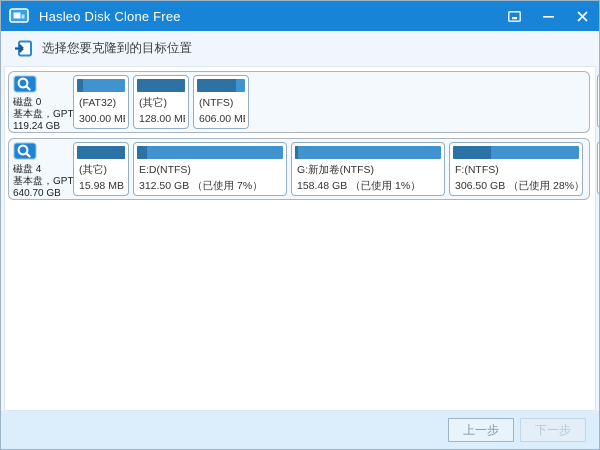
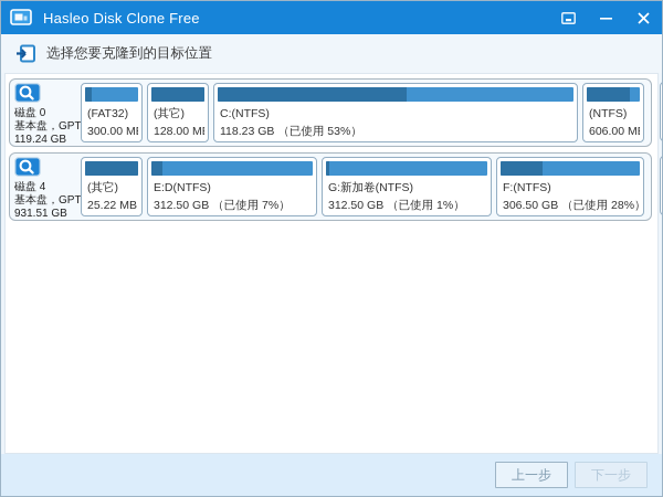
  Hasleo Disk Clone Free
  选择您要克隆到的目标位置
  磁盘 0
  基本盘，GPT
  119.24 GB
  (FAT32)
  (其它)
  128.00 M
+ C:(NTFS)
+ 118.23 GB （已使用 53%）
  (NTFS)
  磁盘 4
  基本盘，GPT
- 640.70 GB
+ 931.51 GB
  (其它)
- 15.98 MB
+ 25.22 MB
  E:D(NTFS)
  312.50 GB （已使用 7%）
  G:新加卷(NTFS)
- 158.48 GB （已使用 1%）
+ 312.50 GB （已使用 1%）
  F:(NTFS)
  306.50 GB （已使用 28%
  上一步
  下一步
